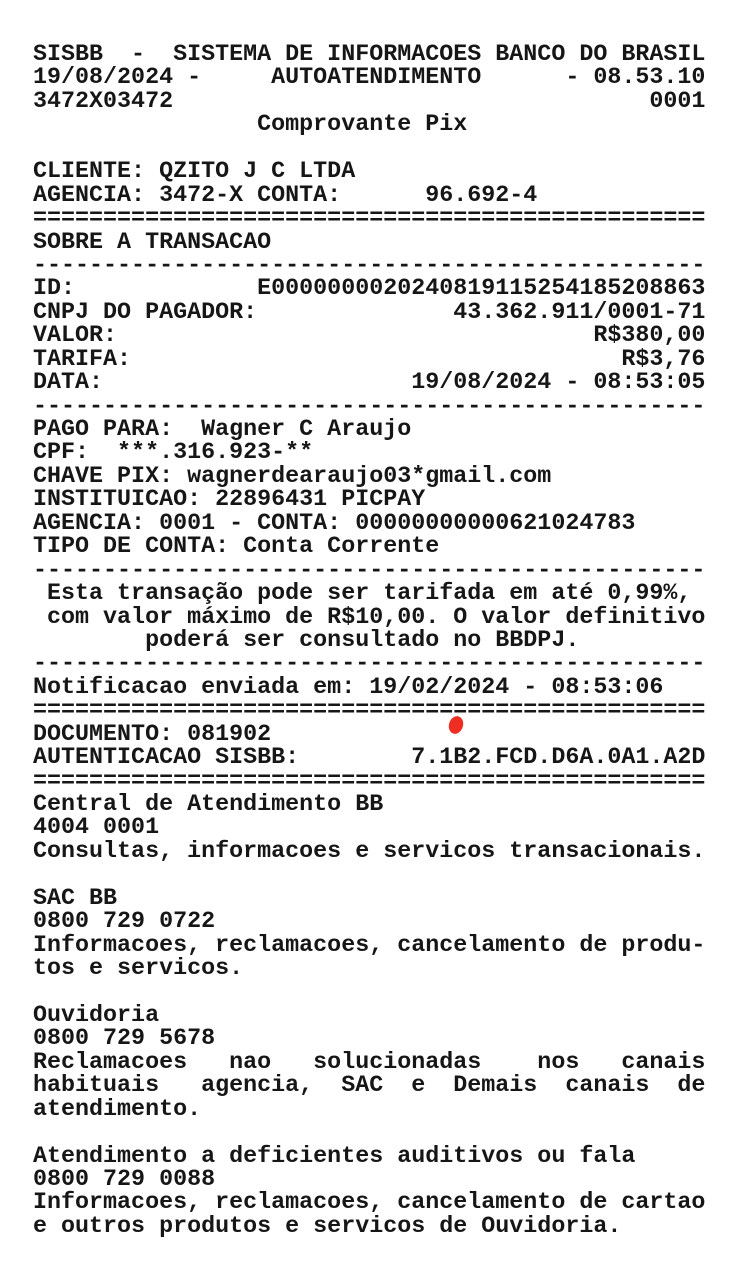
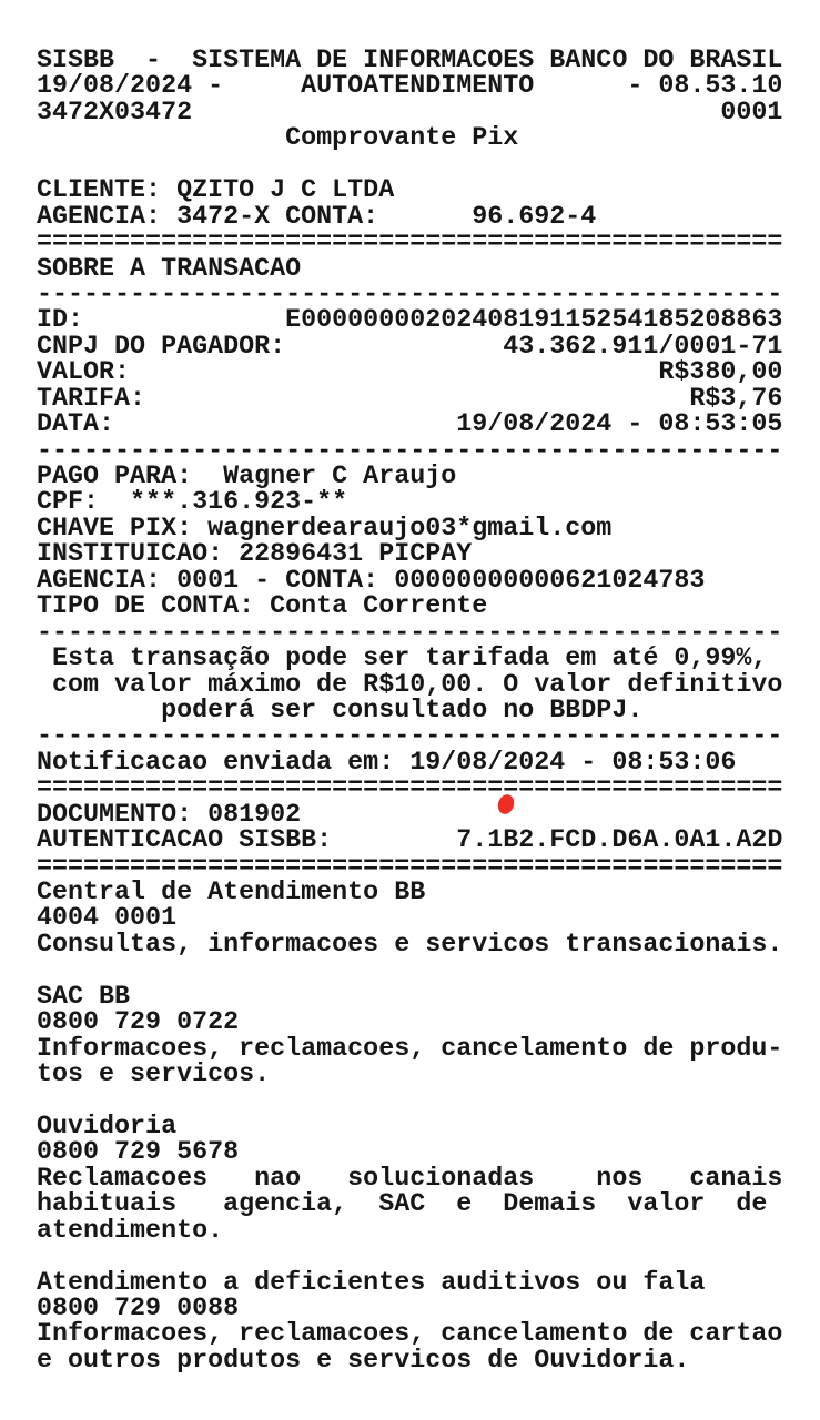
  SISBB - SISTEMA DE INFORMACOES BANCO DO BRASIL
  19/08/2024 - AUTOATENDIMENTO - 08.53.10
  3472X03472 0001
  Comprovante Pix
  CLIENTE: QZITO J C LTDA
  AGENCIA: 3472-X CONTA: 96.692-4
  ================================================
  SOBRE A TRANSACAO
  ------------------------------------------------
  ID: E0000000020240819115254185208863
  CNPJ DO PAGADOR: 43.362.911/0001-71
  VALOR: R$380,00
  TARIFA: R$3,76
  DATA: 19/08/2024 - 08:53:05
  ------------------------------------------------
  PAGO PARA: Wagner C Araujo
  CPF: ***.316.923-**
  CHAVE PIX: wagnerdearaujo03*gmail.com
  INSTITUICAO: 22896431 PICPAY
  AGENCIA: 0001 - CONTA: 00000000000621024783
  TIPO DE CONTA: Conta Corrente
  ------------------------------------------------
  Esta transação pode ser tarifada em até 0,99%,
  com valor máximo de R$10,00. O valor definitivo
  poderá ser consultado no BBDPJ.
  ------------------------------------------------
- Notificacao enviada em: 19/02/2024 - 08:53:06
+ Notificacao enviada em: 19/08/2024 - 08:53:06
  ================================================
  DOCUMENTO: 081902
  AUTENTICACAO SISBB: 7.1B2.FCD.D6A.0A1.A2D
  ================================================
  Central de Atendimento BB
  4004 0001
  Consultas, informacoes e servicos transacionais.
  SAC BB
  0800 729 0722
  Informacoes, reclamacoes, cancelamento de produ-
  tos e servicos.
  Ouvidoria
  0800 729 5678
  Reclamacoes nao solucionadas nos canais
- habituais agencia, SAC e Demais canais de
+ habituais agencia, SAC e Demais valor de
  atendimento.
  Atendimento a deficientes auditivos ou fala
  0800 729 0088
  Informacoes, reclamacoes, cancelamento de cartao
  e outros produtos e servicos de Ouvidoria.
